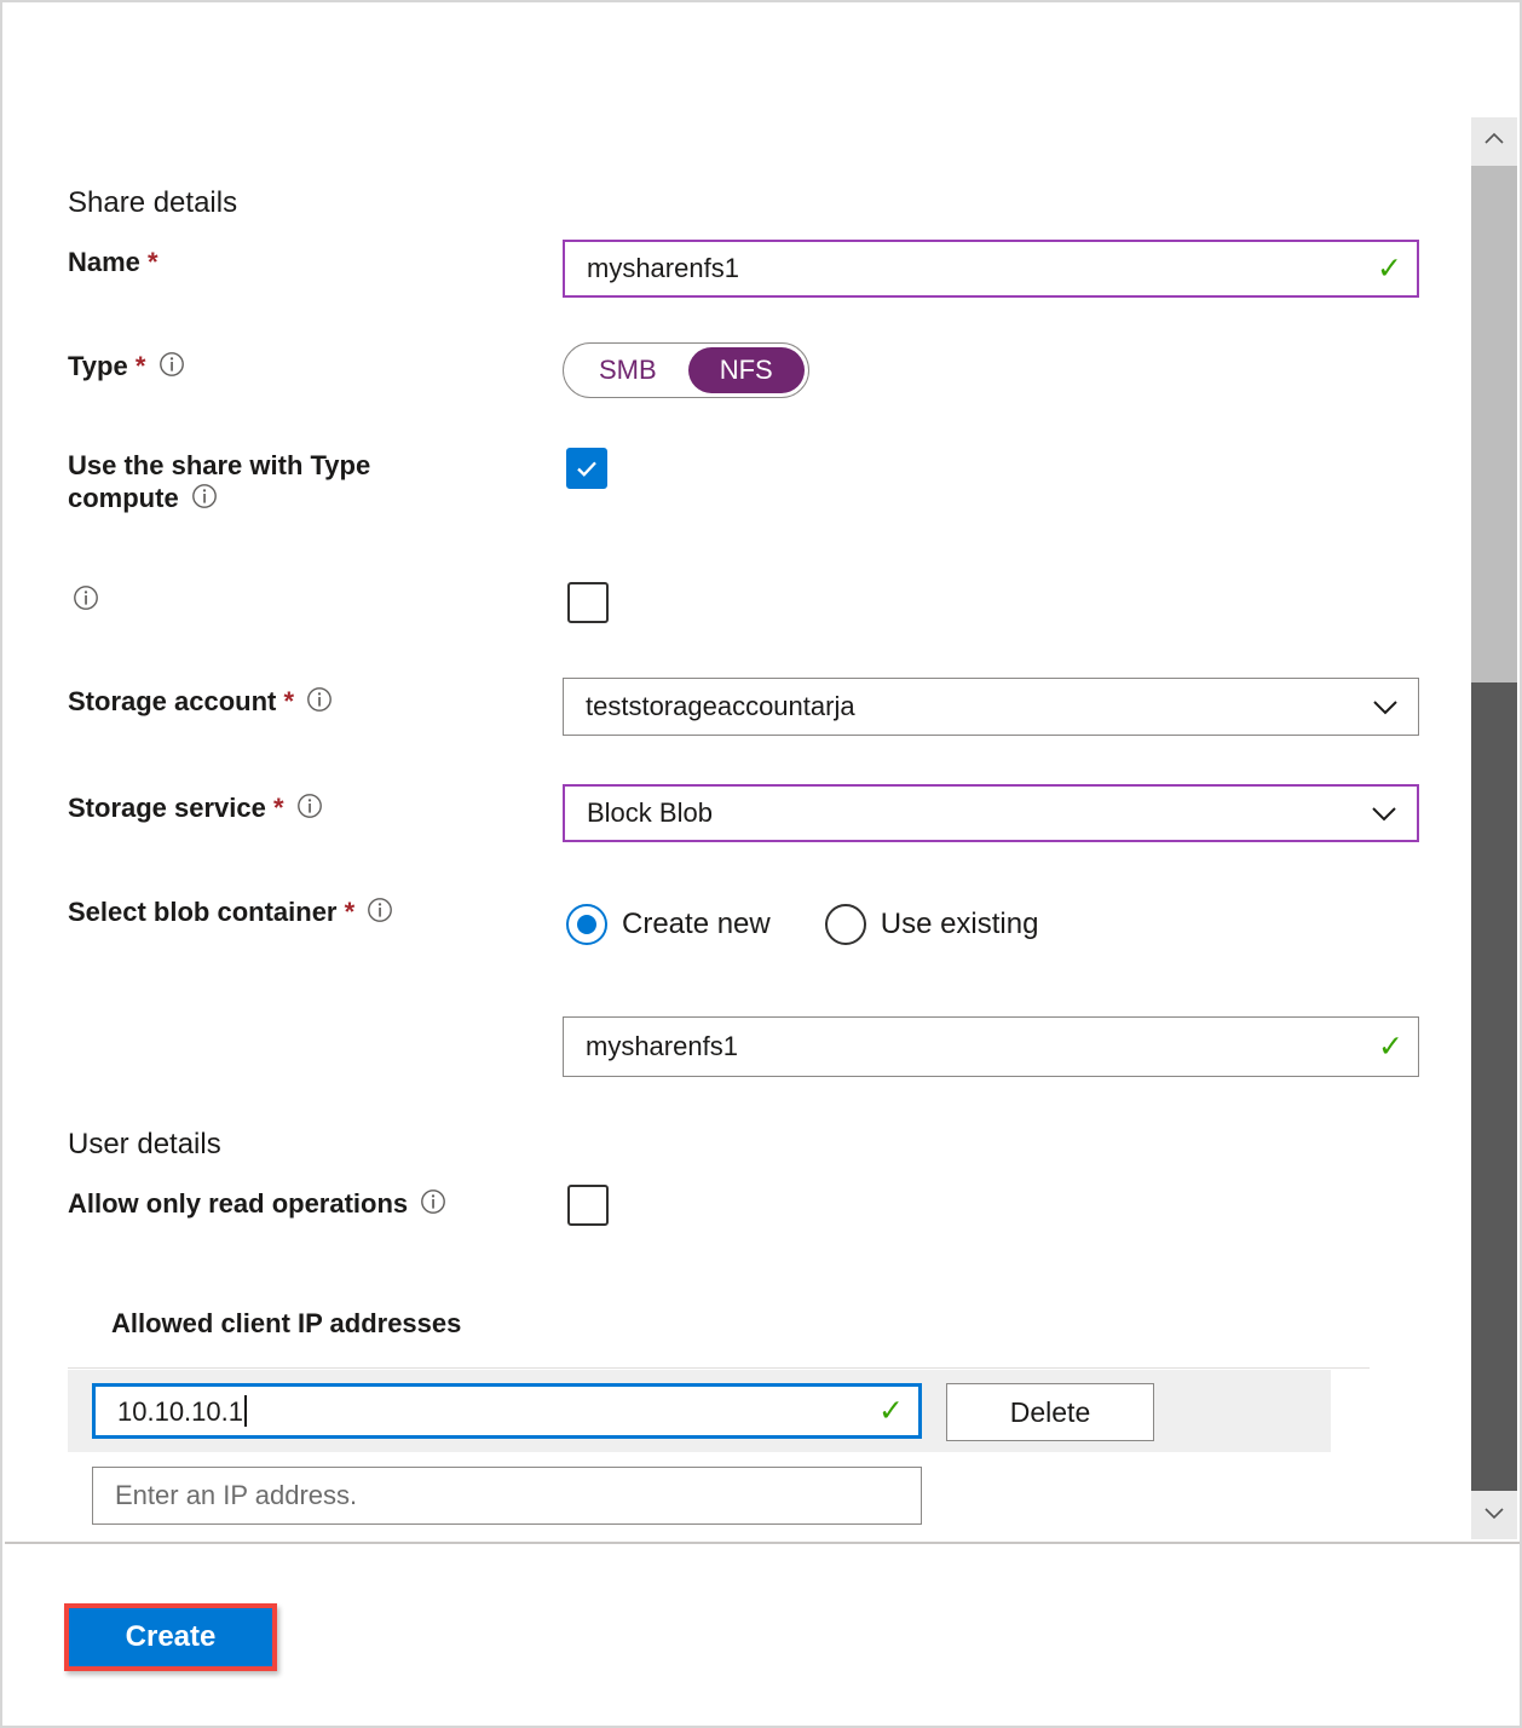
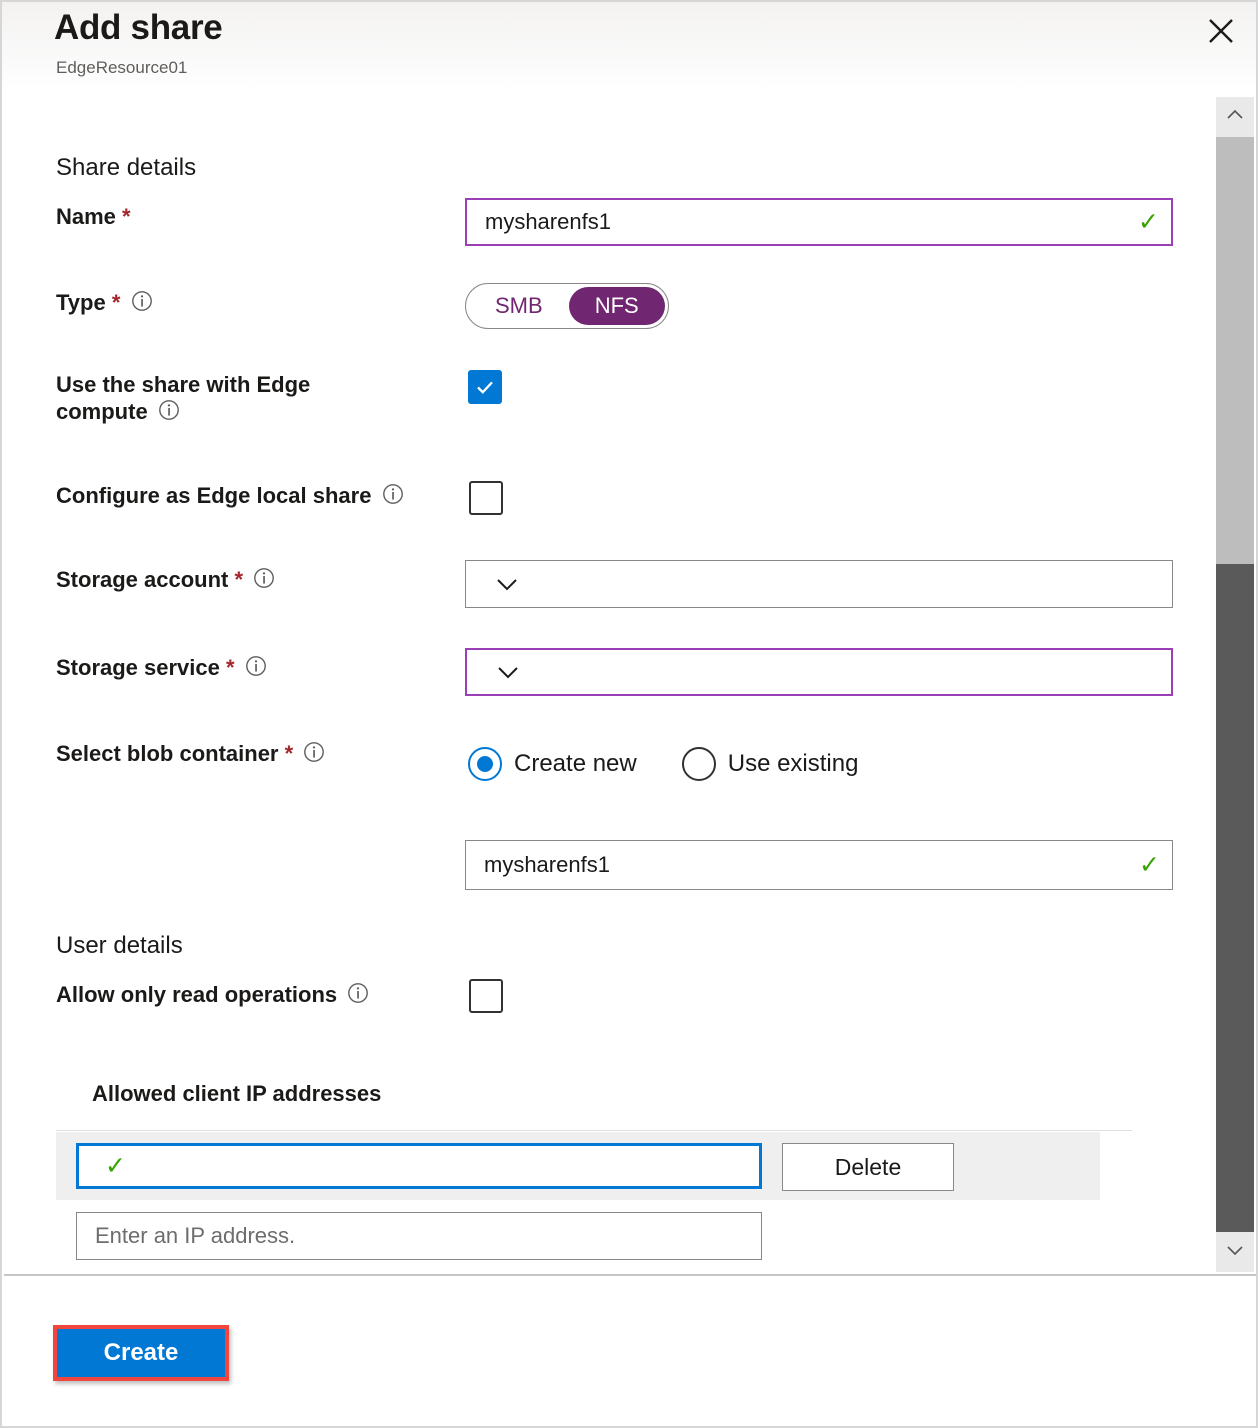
+ Add share
+ EdgeResource01
  Share details
  Name *
  mysharenfs1
  ✓
  Type *
  SMB
  NFS
- Use the share with Type
+ Use the share with Edge
  compute
+ Configure as Edge local share
  Storage account *
- teststorageaccountarja
  Storage service *
- Block Blob
  Select blob container *
  Create new
  Use existing
  mysharenfs1
  ✓
  User details
  Allow only read operations
  Allowed client IP addresses
- 10.10.10.1
  ✓
  Delete
  Enter an IP address.
  Create
